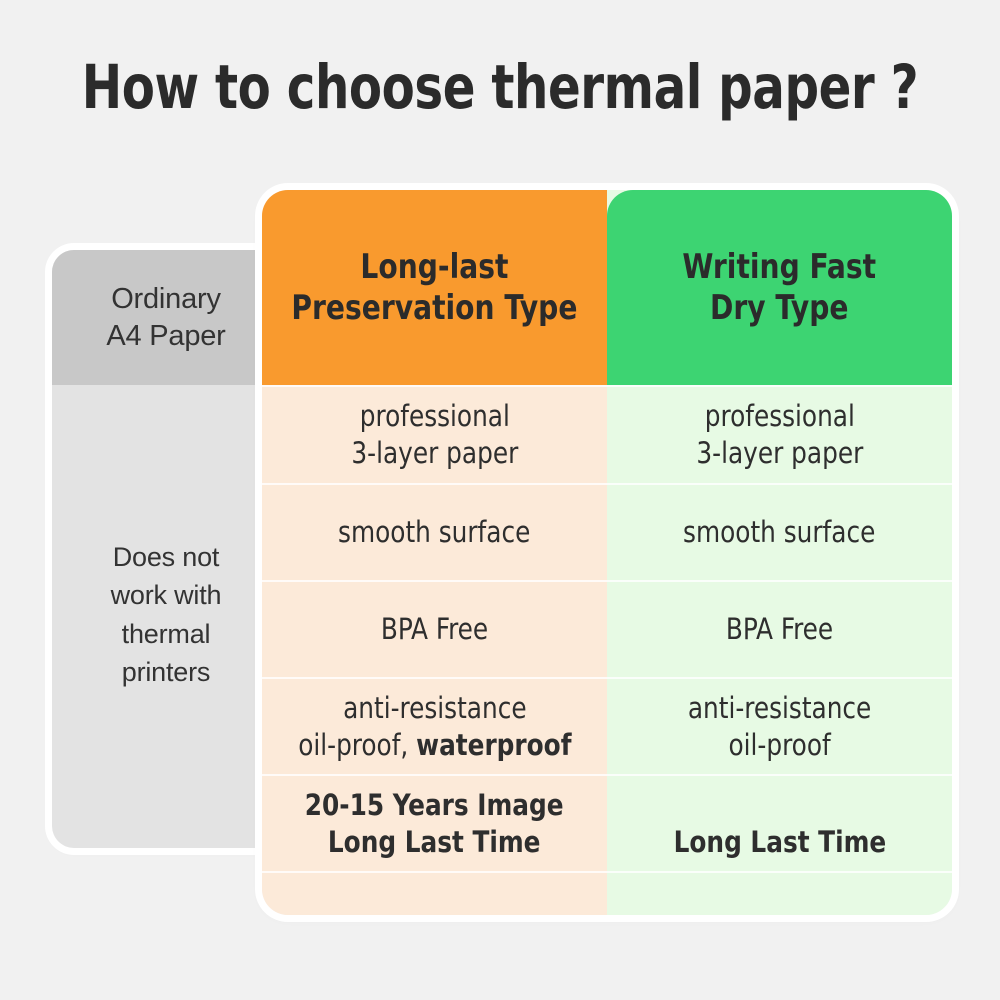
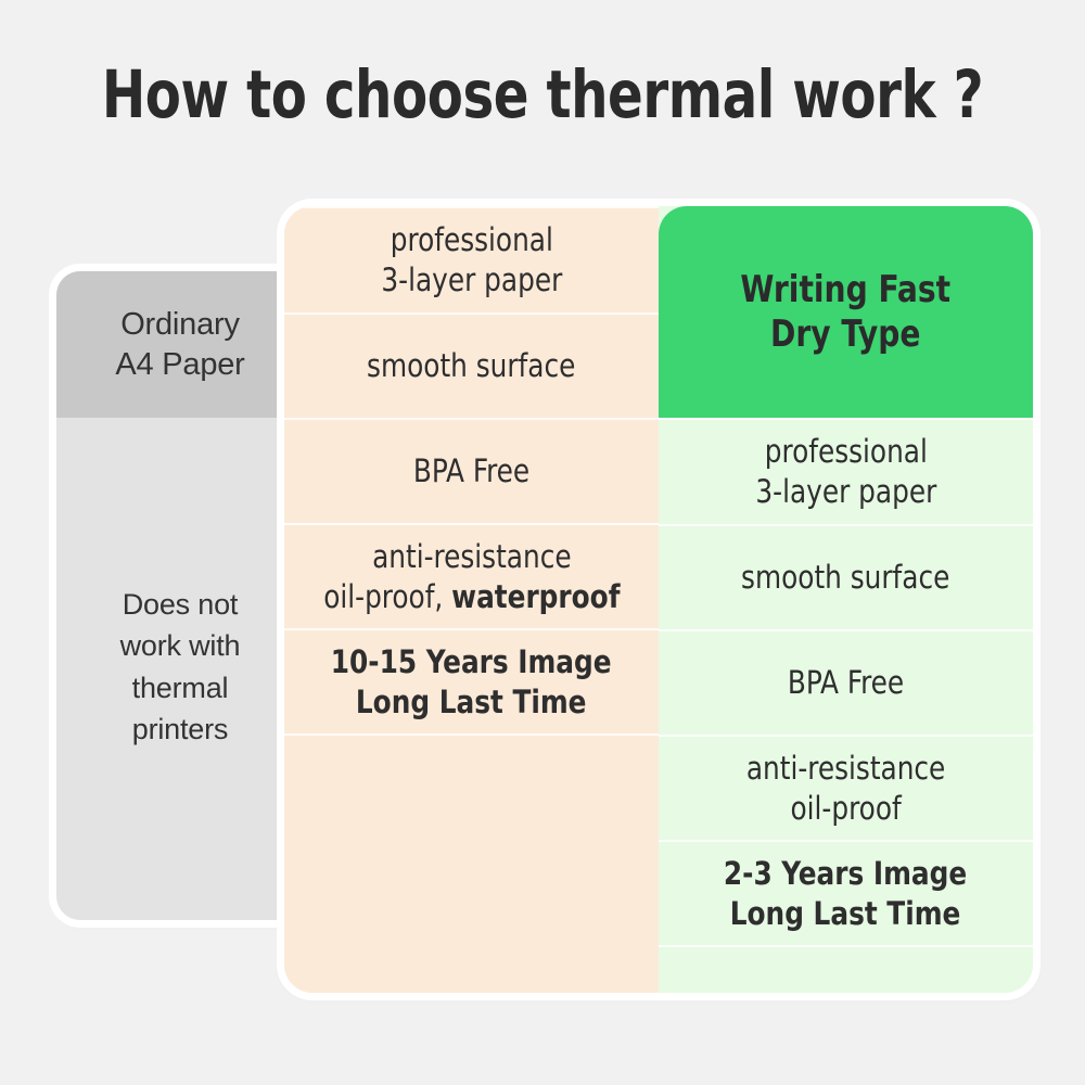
- How to choose thermal paper ?
+ How to choose thermal work ?
  Ordinary
  A4 Paper
  Does not
  work with
  thermal
  printers
- Long-last
- Preservation Type
  professional
  3-layer paper
  smooth surface
  BPA Free
  anti-resistance
  oil-proof, waterproof
- 20-15 Years Image
+ 10-15 Years Image
  Long Last Time
  Writing Fast
  Dry Type
  professional
  3-layer paper
  smooth surface
  BPA Free
  anti-resistance
  oil-proof
+ 2-3 Years Image
  Long Last Time
